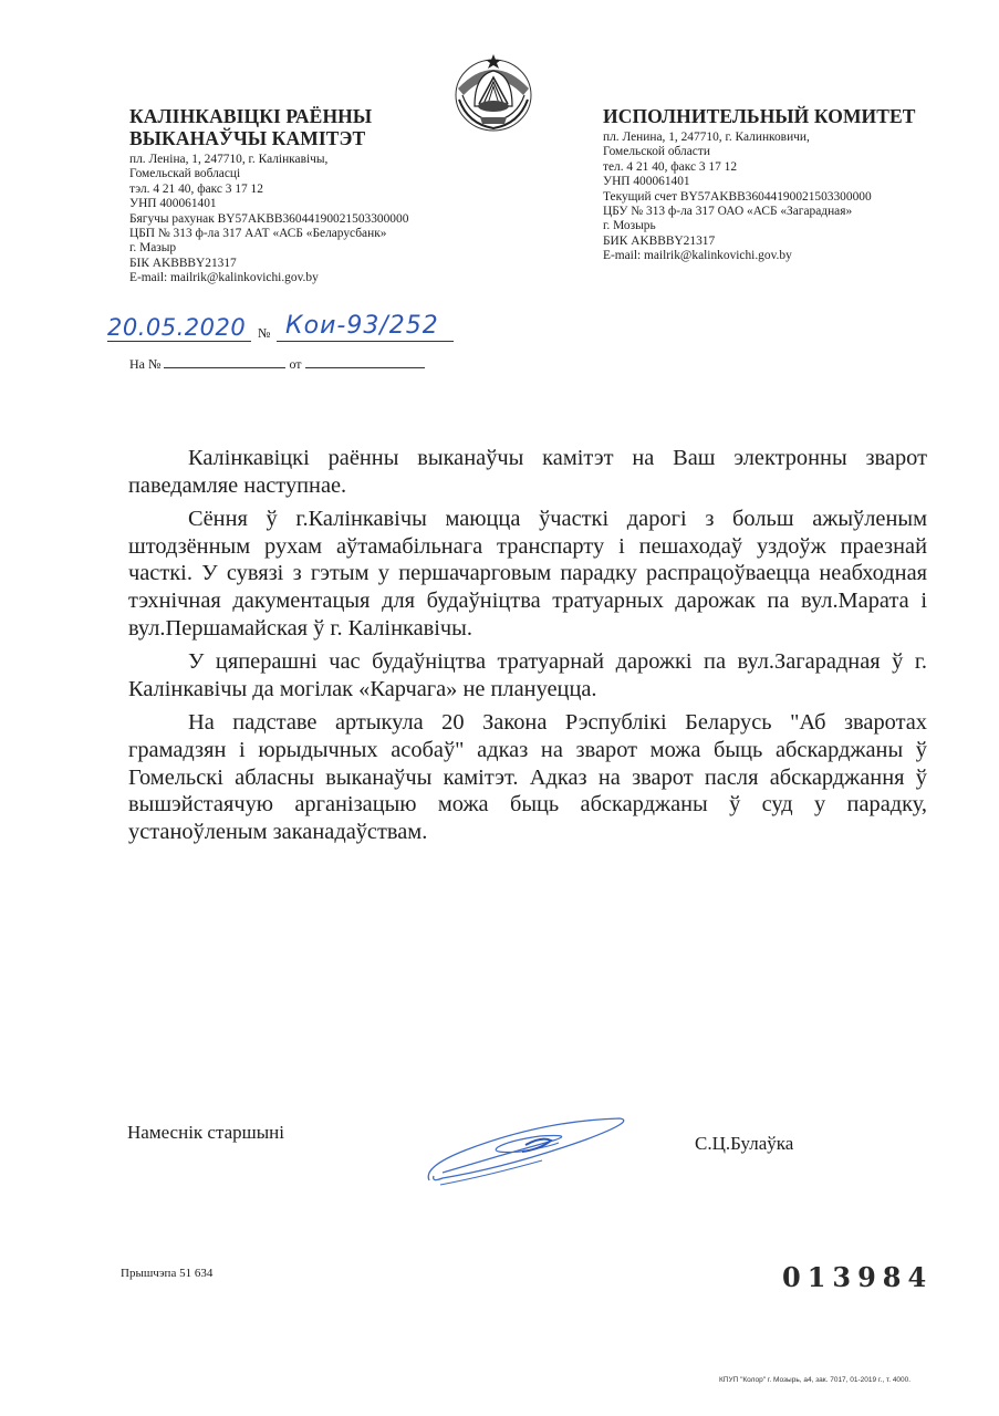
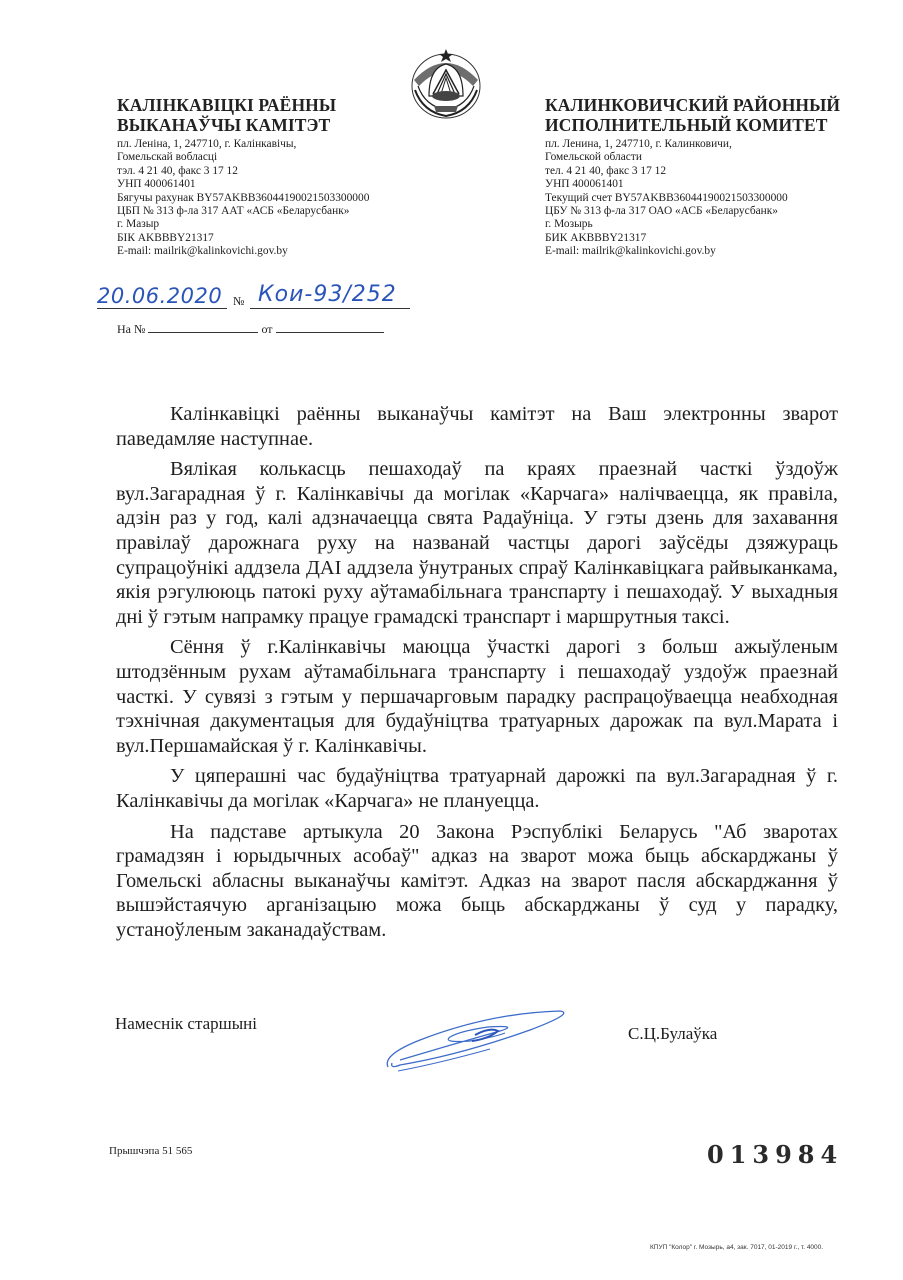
  КАЛІНКАВІЦКІ РАЁННЫ
  ВЫКАНАЎЧЫ КАМІТЭТ
  пл. Леніна, 1, 247710, г. Калінкавічы,
  Гомельскай вобласці
  тэл. 4 21 40, факс 3 17 12
  УНП 400061401
  Бягучы рахунак BY57AKBB36044190021503300000
  ЦБП № 313 ф-ла 317 ААТ «АСБ «Беларусбанк»
  г. Мазыр
  БІК AKBBBY21317
  E-mail: mailrik@kalinkovichi.gov.by
+ КАЛИНКОВИЧСКИЙ РАЙОННЫЙ
  ИСПОЛНИТЕЛЬНЫЙ КОМИТЕТ
  пл. Ленина, 1, 247710, г. Калинковичи,
  Гомельской области
  тел. 4 21 40, факс 3 17 12
  УНП 400061401
  Текущий счет BY57AKBB36044190021503300000
- ЦБУ № 313 ф-ла 317 ОАО «АСБ «Загарадная»
+ ЦБУ № 313 ф-ла 317 ОАО «АСБ «Беларусбанк»
  г. Мозырь
  БИК AKBBBY21317
  E-mail: mailrik@kalinkovichi.gov.by
- 20.05.2020
+ 20.06.2020
  №
  Кои-93/252
  На № от
  Калінкавіцкі раённы выканаўчы камітэт на Ваш электронны зварот паведамляе наступнае.
+ Вялікая колькасць пешаходаў па краях праезнай часткі ўздоўж вул.Загарадная ў г. Калінкавічы да могілак «Карчага» налічваецца, як правіла, адзін раз у год, калі адзначаецца свята Радаўніца. У гэты дзень для захавання правілаў дарожнага руху на названай частцы дарогі заўсёды дзяжураць супрацоўнікі аддзела ДАІ аддзела ўнутраных спраў Калінкавіцкага райвыканкама, якія рэгулююць патокі руху аўтамабільнага транспарту і пешаходаў. У выхадныя дні ў гэтым напрамку працуе грамадскі транспарт і маршрутныя таксі.
  Сёння ў г.Калінкавічы маюцца ўчасткі дарогі з больш ажыўленым штодзённым рухам аўтамабільнага транспарту і пешаходаў уздоўж праезнай часткі. У сувязі з гэтым у першачарговым парадку распрацоўваецца неабходная тэхнічная дакументацыя для будаўніцтва тратуарных дарожак па вул.Марата і вул.Першамайская ў г. Калінкавічы.
  У цяперашні час будаўніцтва тратуарнай дарожкі па вул.Загарадная ў г. Калінкавічы да могілак «Карчага» не плануецца.
  На падставе артыкула 20 Закона Рэспублікі Беларусь "Аб зваротах грамадзян і юрыдычных асобаў" адказ на зварот можа быць абскарджаны ў Гомельскі абласны выканаўчы камітэт. Адказ на зварот пасля абскарджання ў вышэйстаячую арганізацыю можа быць абскарджаны ў суд у парадку, устаноўленым заканадаўствам.
  Намеснік старшыні
  С.Ц.Булаўка
- Прышчэпа 51 634
+ Прышчэпа 51 565
  013984
